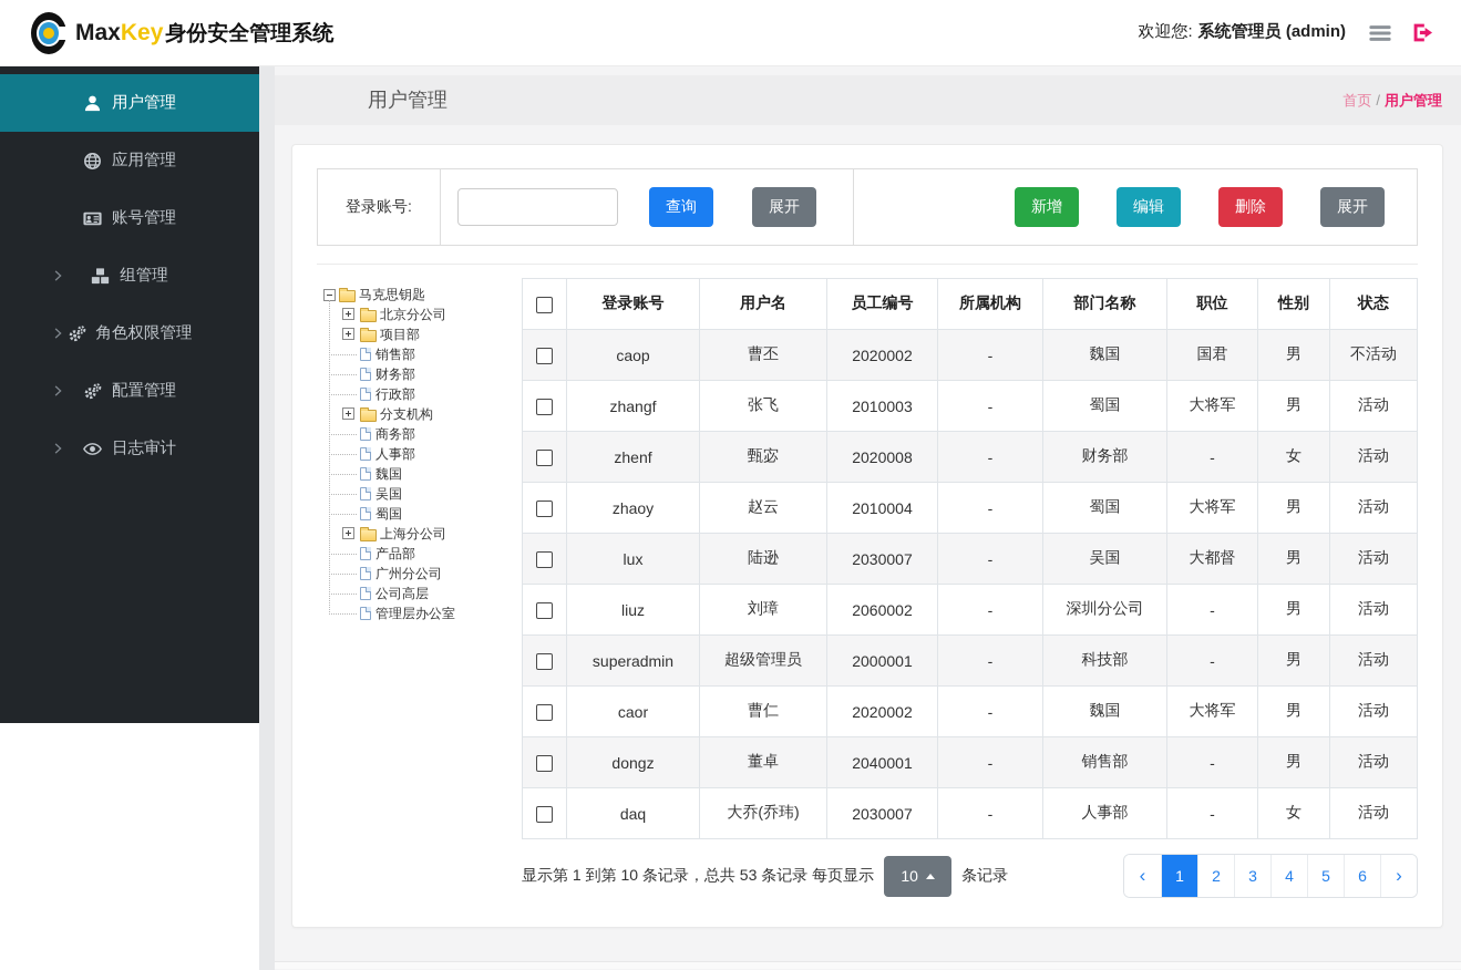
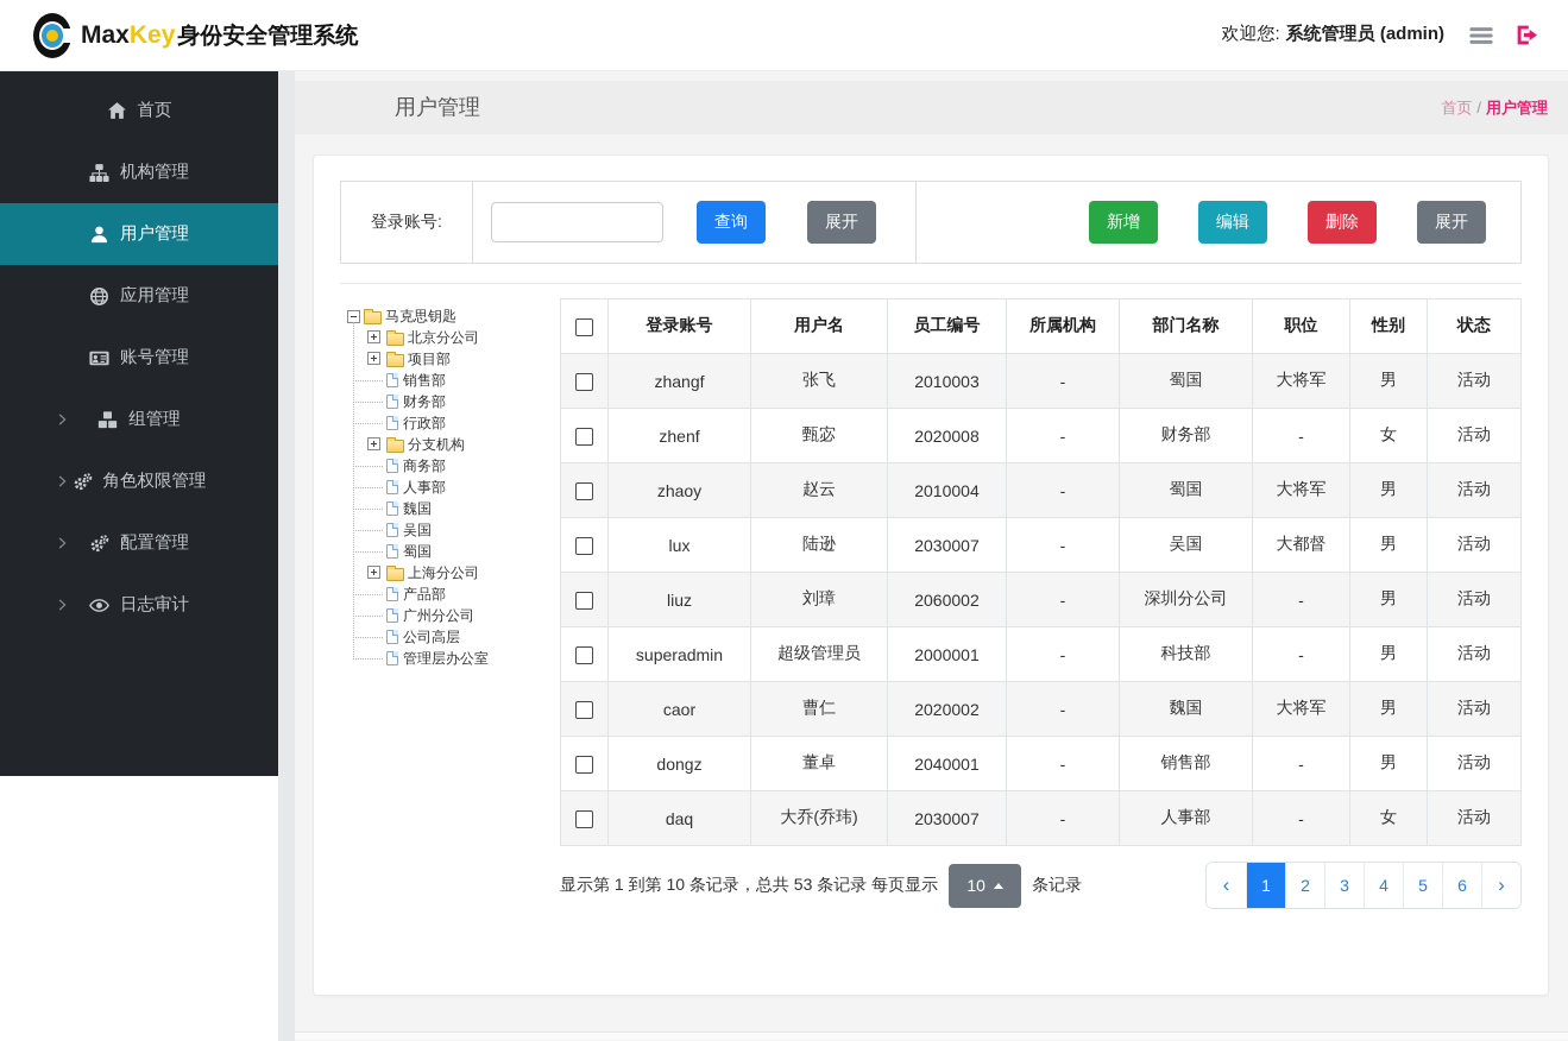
  Max
  Key
  身份安全管理系统
  欢迎您: 系统管理员 (admin)
+ 首页
+ 机构管理
  用户管理
  应用管理
  账号管理
  组管理
  角色权限管理
  配置管理
  日志审计
  用户管理
  首页 / 用户管理
  登录账号:
  查询
  展开
  新增
  编辑
  删除
  展开
  马克思钥匙
  北京分公司
  项目部
  销售部
  财务部
  行政部
  分支机构
  商务部
  人事部
  魏国
  吴国
  蜀国
  上海分公司
  产品部
  广州分公司
  公司高层
  管理层办公室
  	登录账号	用户名	员工编号	所属机构	部门名称	职位	性别	状态
- 	caop	曹丕	2020002	-	魏国	国君	男	不活动
  	zhangf	张飞	2010003	-	蜀国	大将军	男	活动
  	zhenf	甄宓	2020008	-	财务部	-	女	活动
  	zhaoy	赵云	2010004	-	蜀国	大将军	男	活动
  	lux	陆逊	2030007	-	吴国	大都督	男	活动
  	liuz	刘璋	2060002	-	深圳分公司	-	男	活动
  	superadmin	超级管理员	2000001	-	科技部	-	男	活动
  	caor	曹仁	2020002	-	魏国	大将军	男	活动
  	dongz	董卓	2040001	-	销售部	-	男	活动
  	daq	大乔(乔玮)	2030007	-	人事部	-	女	活动
  显示第 1 到第 10 条记录，总共 53 条记录 每页显示
  10
  条记录
  ‹
  1
  2
  3
  4
  5
  6
  ›
